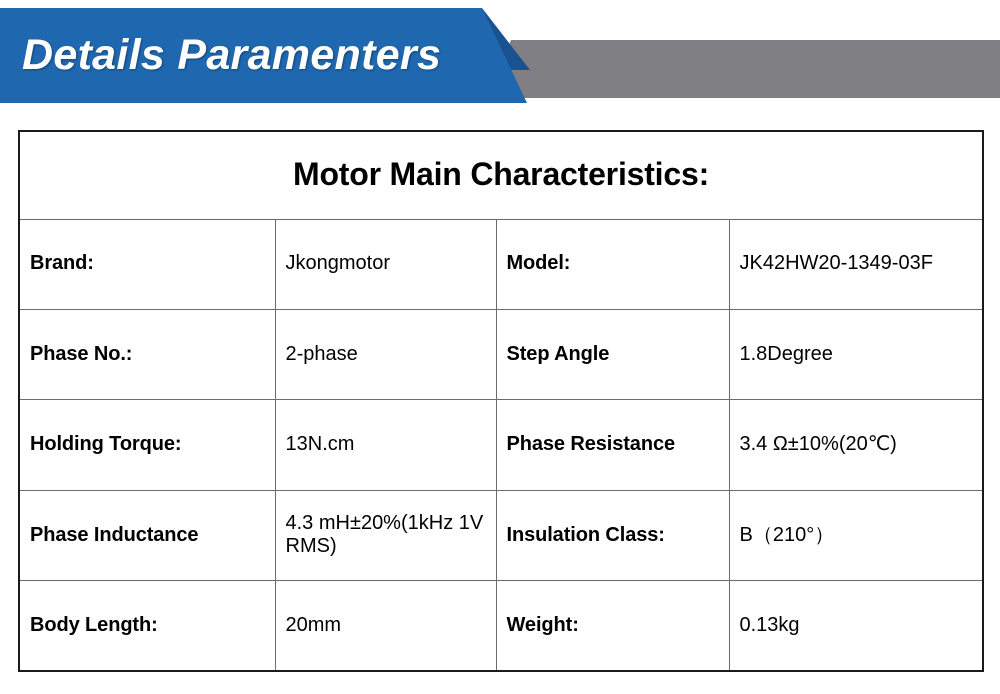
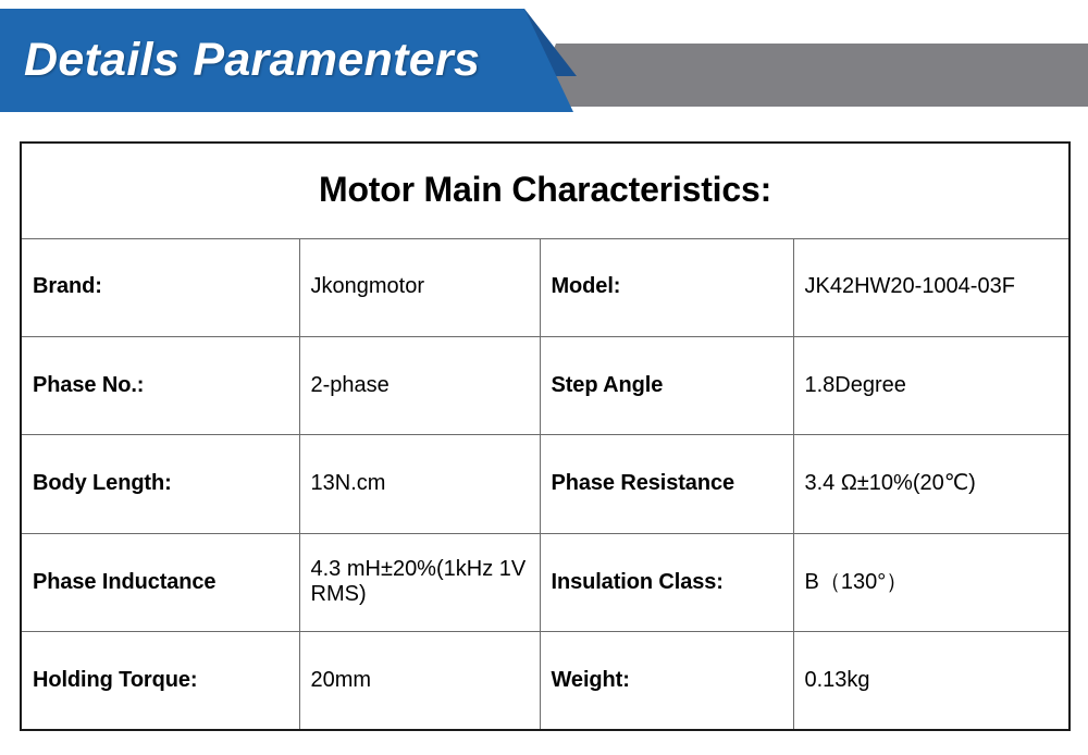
  Details Paramenters
  Motor Main Characteristics:
- Brand:	Jkongmotor	Model:	JK42HW20-1349-03F
+ Brand:	Jkongmotor	Model:	JK42HW20-1004-03F
  Phase No.:	2-phase	Step Angle	1.8Degree
- Holding Torque:	13N.cm	Phase Resistance	3.4 Ω±10%(20℃)
+ Body Length:	13N.cm	Phase Resistance	3.4 Ω±10%(20℃)
- Phase Inductance	4.3 mH±20%(1kHz 1V RMS)	Insulation Class:	B（210°）
+ Phase Inductance	4.3 mH±20%(1kHz 1V RMS)	Insulation Class:	B（130°）
- Body Length:	20mm	Weight:	0.13kg
+ Holding Torque:	20mm	Weight:	0.13kg
